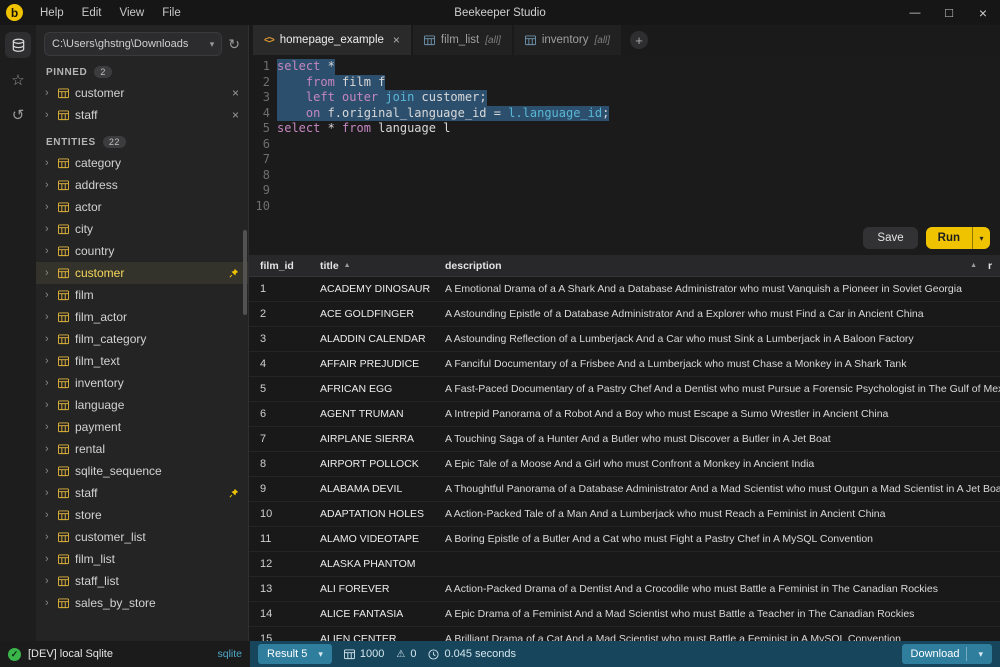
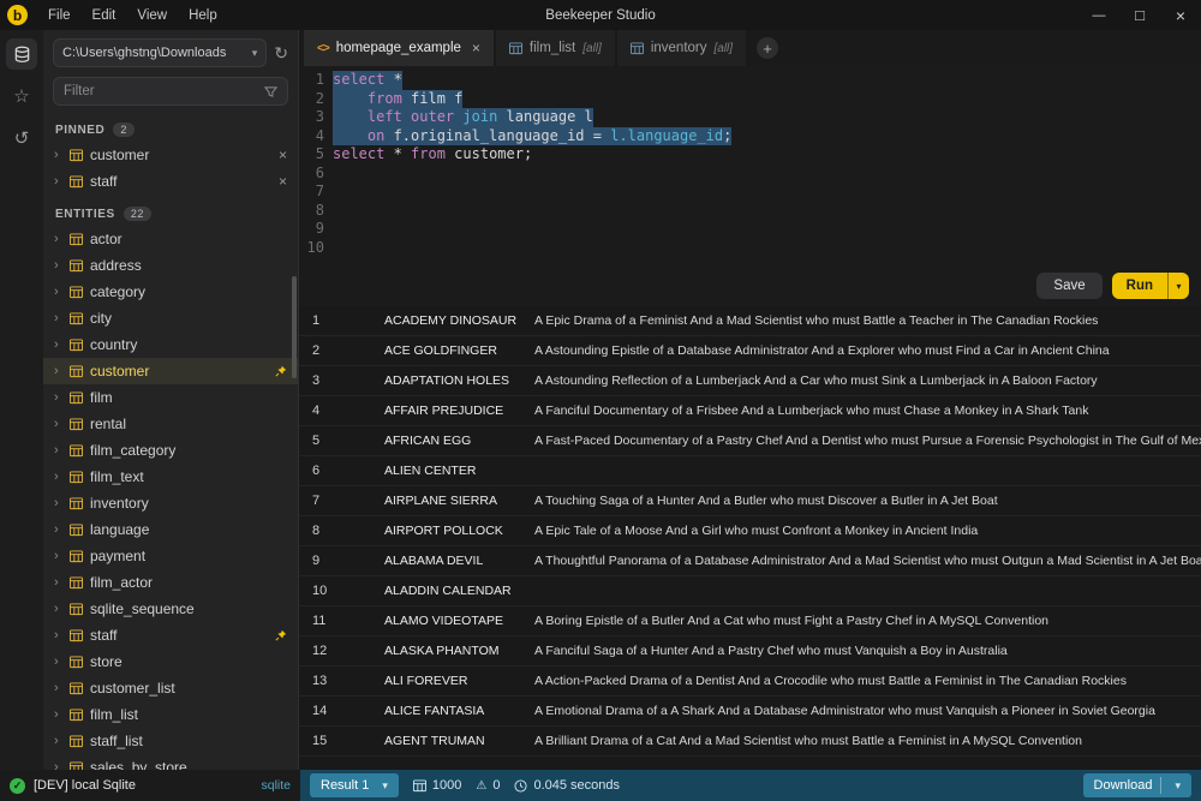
  b
- Help
+ File
  Edit
  View
- File
+ Help
  Beekeeper Studio
  —
  □
  ×
  ☆
  ↺
  C:\Users\ghstng\Downloads
  ▾
  ↻
+ Filter
  PINNED
  2
  ›
  customer
  ×
  ›
  staff
  ×
  ENTITIES
  22
  ›
- category
+ actor
  ›
  address
  ›
- actor
+ category
  ›
  city
  ›
  country
  ›
  customer
  ›
  film
  ›
- film_actor
+ rental
  ›
  film_category
  ›
  film_text
  ›
  inventory
  ›
  language
  ›
  payment
  ›
- rental
+ film_actor
  ›
  sqlite_sequence
  ›
  staff
  ›
  store
  ›
  customer_list
  ›
  film_list
  ›
  staff_list
  ›
  sales_by_store
  <>
  homepage_example
  ×
  film_list
  [all]
  inventory
  [all]
  +
  1
  2
  3
  4
  5
  6
  7
  8
  9
  10
  select *
  from film f
- left outer join customer;
+ left outer join language l
  on f.original_language_id = l.language_id;
- select * from language l
+ select * from customer;
  Save
  Run
  ▾
- film_id
- title
- description
- r
  1
  ACADEMY DINOSAUR
- A Emotional Drama of a A Shark And a Database Administrator who must Vanquish a Pioneer in Soviet Georgia
+ A Epic Drama of a Feminist And a Mad Scientist who must Battle a Teacher in The Canadian Rockies
  2
  ACE GOLDFINGER
  A Astounding Epistle of a Database Administrator And a Explorer who must Find a Car in Ancient China
  3
- ALADDIN CALENDAR
+ ADAPTATION HOLES
  A Astounding Reflection of a Lumberjack And a Car who must Sink a Lumberjack in A Baloon Factory
  4
  AFFAIR PREJUDICE
  A Fanciful Documentary of a Frisbee And a Lumberjack who must Chase a Monkey in A Shark Tank
  5
  AFRICAN EGG
  A Fast-Paced Documentary of a Pastry Chef And a Dentist who must Pursue a Forensic Psychologist in The Gulf of Me
  6
- AGENT TRUMAN
+ ALIEN CENTER
- A Intrepid Panorama of a Robot And a Boy who must Escape a Sumo Wrestler in Ancient China
  7
  AIRPLANE SIERRA
  A Touching Saga of a Hunter And a Butler who must Discover a Butler in A Jet Boat
  8
  AIRPORT POLLOCK
  A Epic Tale of a Moose And a Girl who must Confront a Monkey in Ancient India
  9
  ALABAMA DEVIL
  A Thoughtful Panorama of a Database Administrator And a Mad Scientist who must Outgun a Mad Scientist in A Jet Boa
  10
- ADAPTATION HOLES
+ ALADDIN CALENDAR
- A Action-Packed Tale of a Man And a Lumberjack who must Reach a Feminist in Ancient China
  11
  ALAMO VIDEOTAPE
  A Boring Epistle of a Butler And a Cat who must Fight a Pastry Chef in A MySQL Convention
  12
  ALASKA PHANTOM
+ A Fanciful Saga of a Hunter And a Pastry Chef who must Vanquish a Boy in Australia
  13
  ALI FOREVER
  A Action-Packed Drama of a Dentist And a Crocodile who must Battle a Feminist in The Canadian Rockies
  14
  ALICE FANTASIA
- A Epic Drama of a Feminist And a Mad Scientist who must Battle a Teacher in The Canadian Rockies
+ A Emotional Drama of a A Shark And a Database Administrator who must Vanquish a Pioneer in Soviet Georgia
  15
- ALIEN CENTER
+ AGENT TRUMAN
  A Brilliant Drama of a Cat And a Mad Scientist who must Battle a Feminist in A MySQL Convention
  ✓
  [DEV] local Sqlite
  sqlite
- Result 5
+ Result 1
  ▾
  1000
  ⚠
  0
  0.045 seconds
  Download
  ▾
